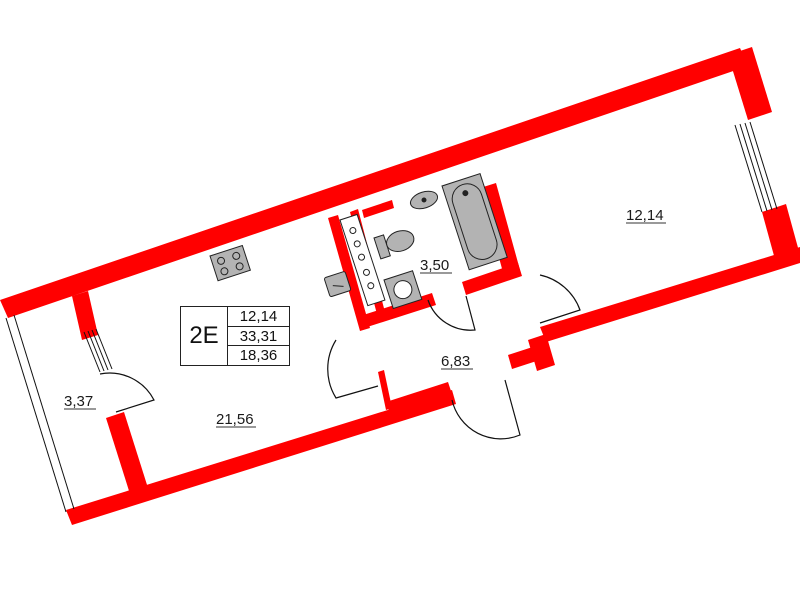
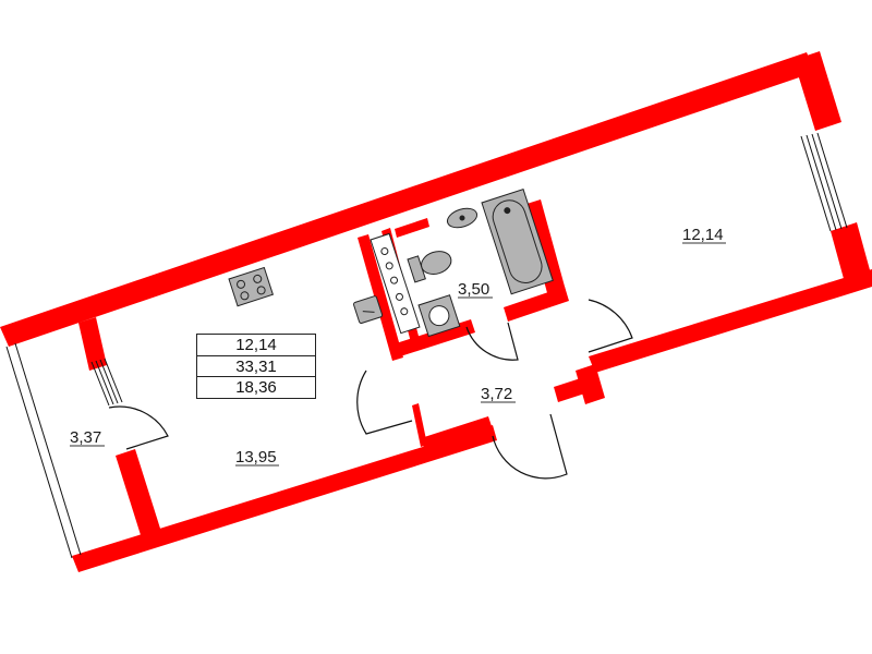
  12,14
  3,50
- 6,83
+ 3,72
- 21,56
+ 13,95
  3,37
- 2E
  12,14
  33,31
  18,36
